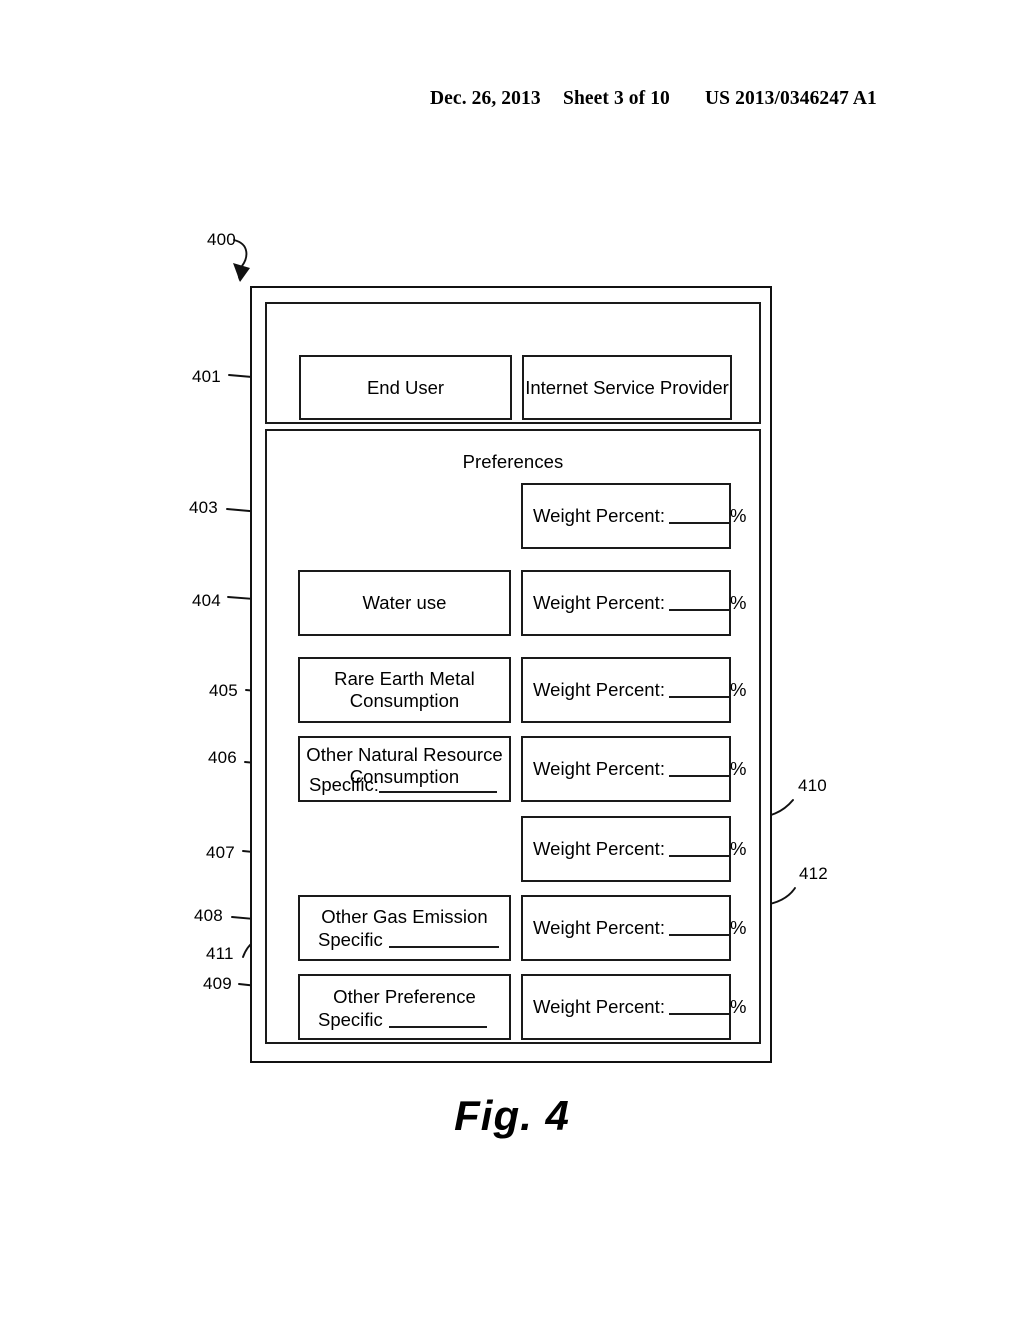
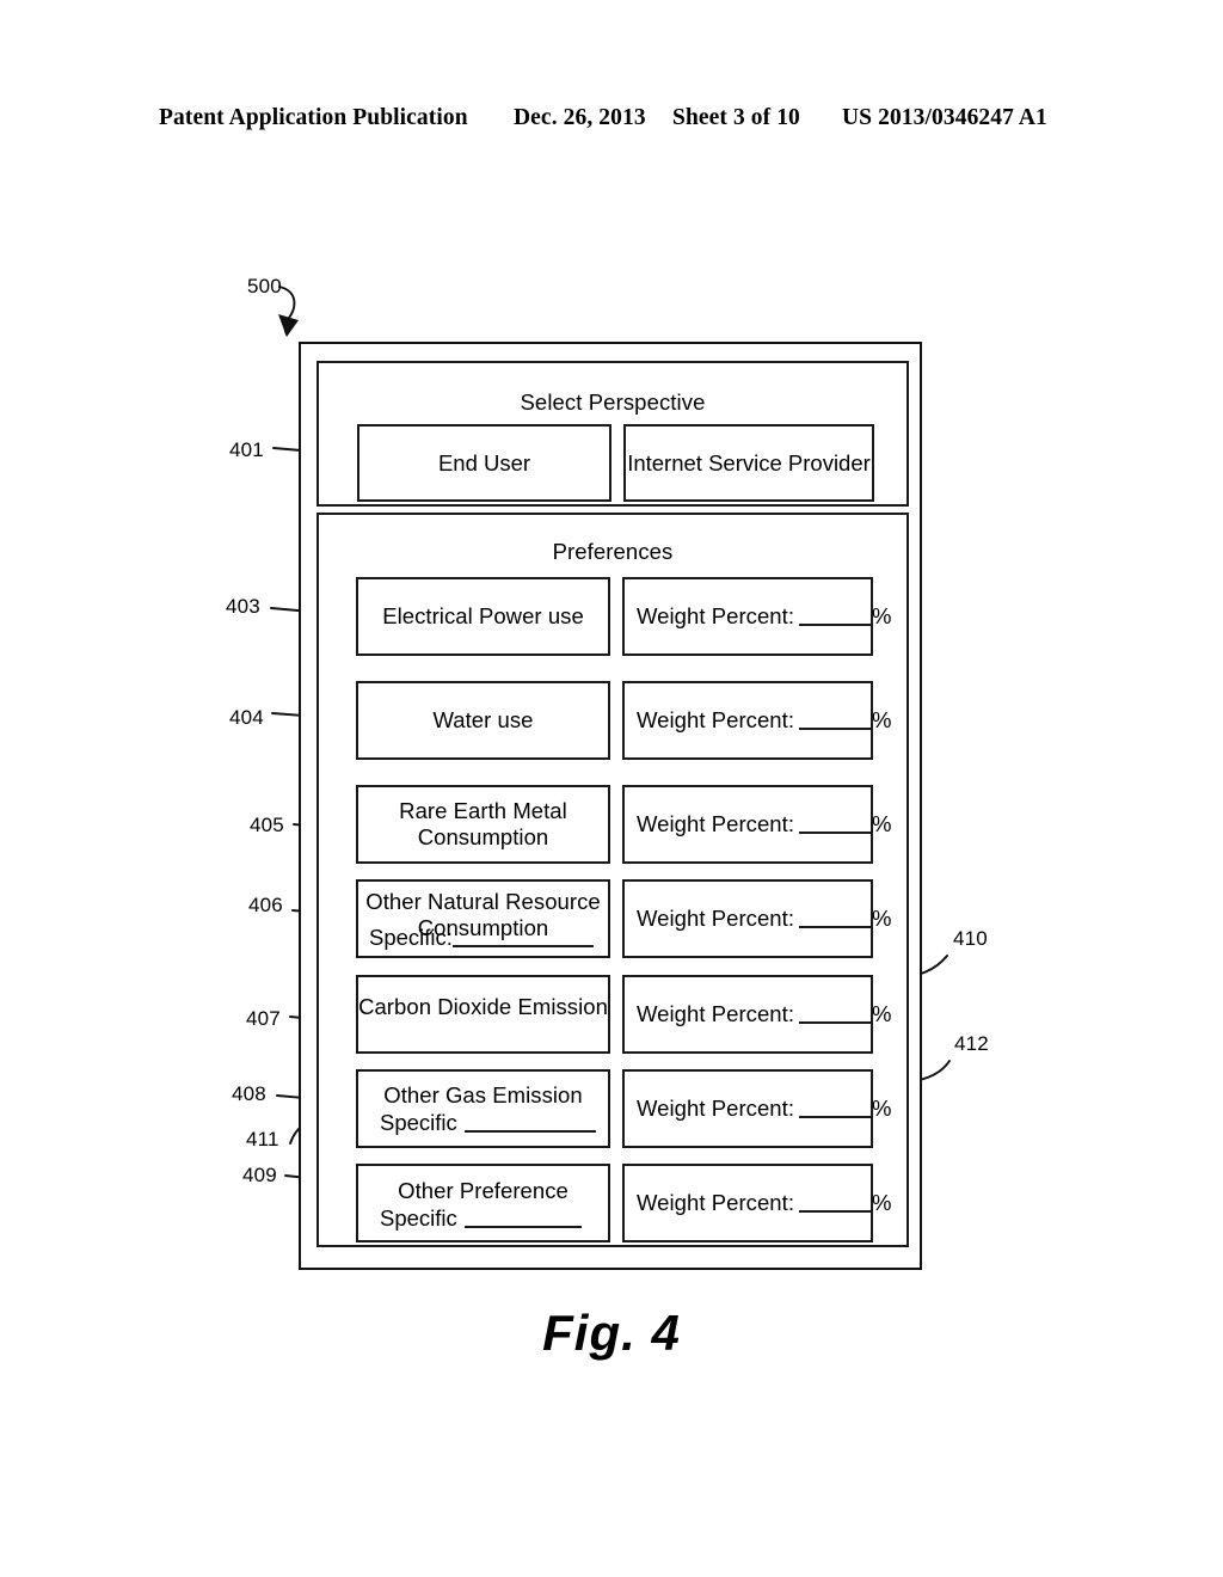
+ Patent Application Publication
  Dec. 26, 2013
  Sheet 3 of 10
  US 2013/0346247 A1
- 400
+ 500
  401
  403
  404
  405
  406
  407
  408
  411
  409
  410
  412
+ Select Perspective
  End User
  Internet Service Provider
  Preferences
+ Electrical Power use
  Weight Percent: %
  Water use
  Weight Percent: %
  Rare Earth Metal
  Consumption
  Weight Percent: %
  Other Natural Resource
  Consumption
  Specific:
  Weight Percent: %
+ Carbon Dioxide Emission
  Weight Percent: %
  Other Gas Emission
  Specific
  Weight Percent: %
  Other Preference
  Specific
  Weight Percent: %
  Fig. 4
